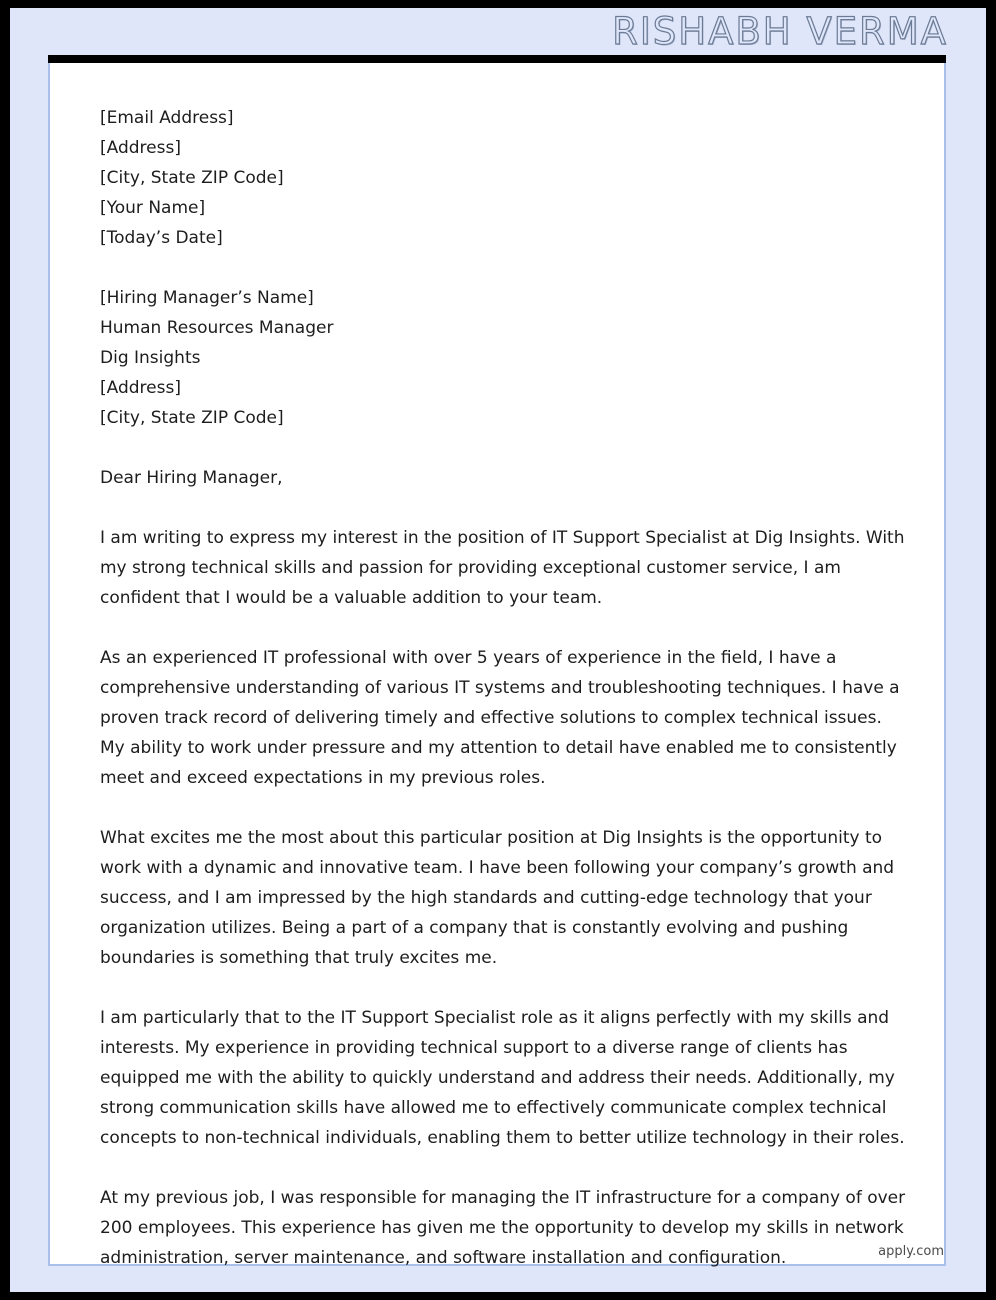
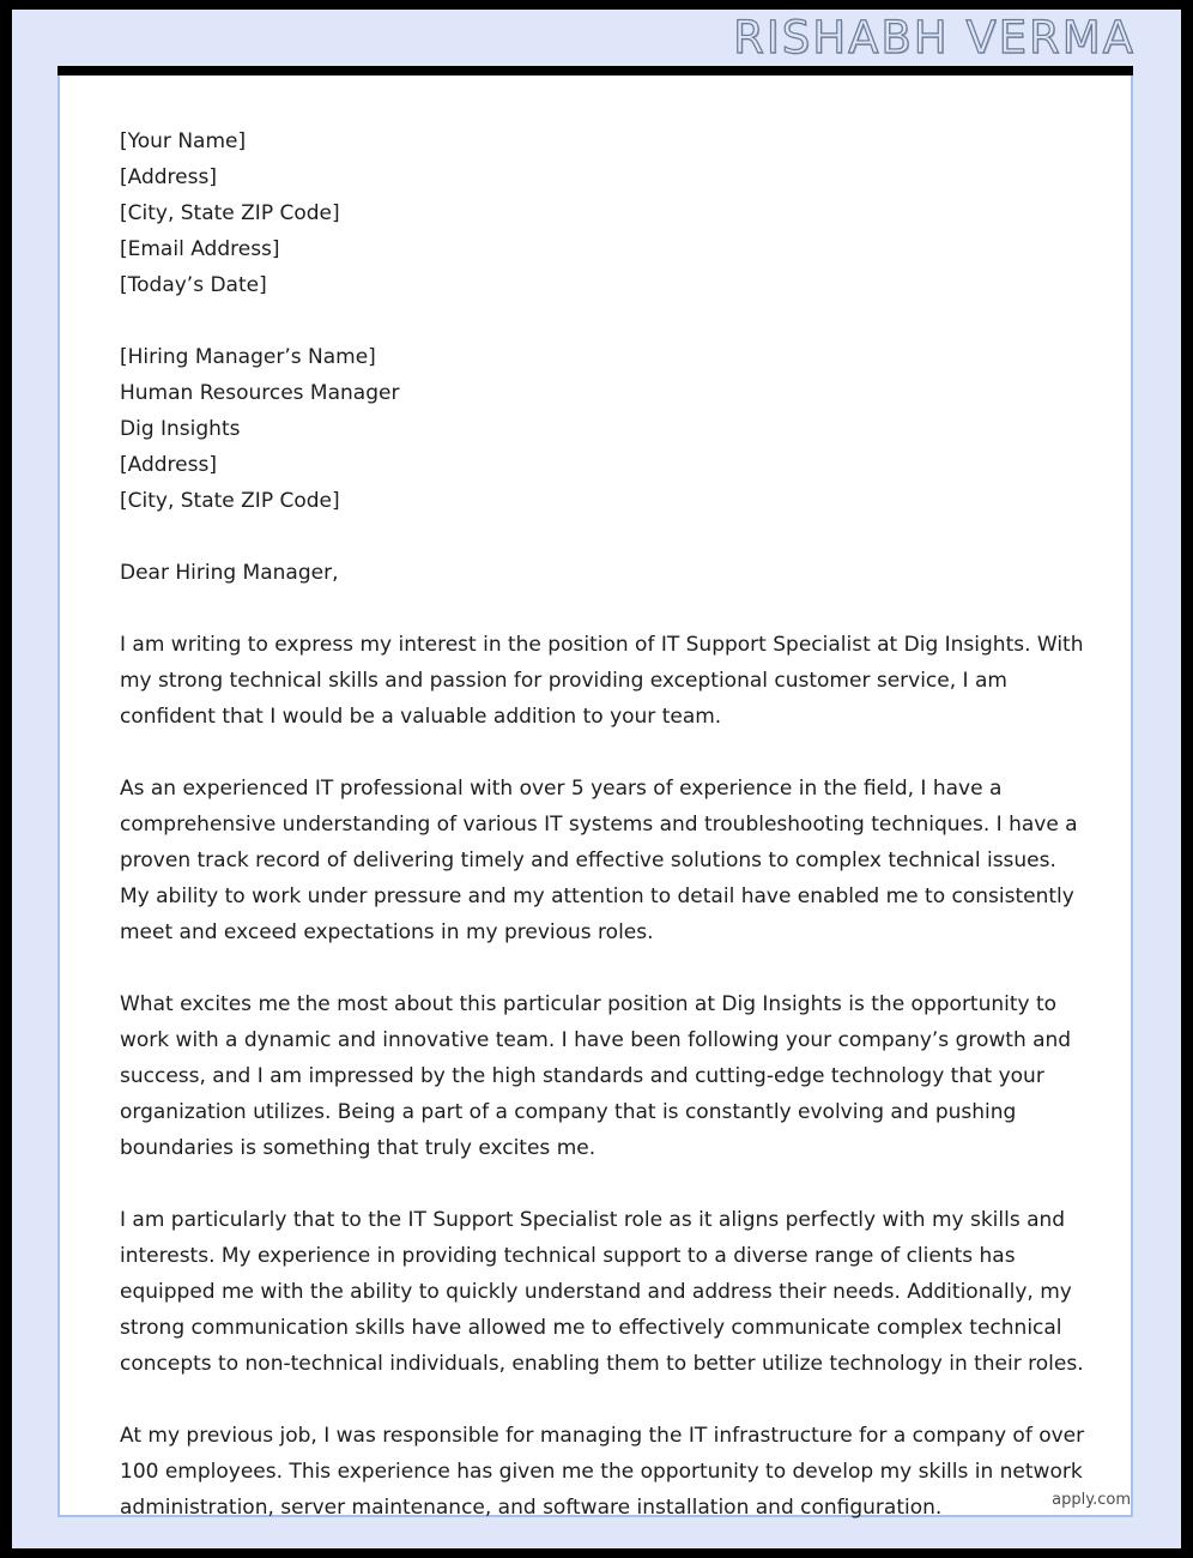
  RISHABH VERMA
- [Email Address]
+ [Your Name]
  [Address]
  [City, State ZIP Code]
- [Your Name]
+ [Email Address]
  [Today’s Date]
  [Hiring Manager’s Name]
  Human Resources Manager
  Dig Insights
  [Address]
  [City, State ZIP Code]
  Dear Hiring Manager,
  I am writing to express my interest in the position of IT Support Specialist at Dig Insights. With my strong technical skills and passion for providing exceptional customer service, I am confident that I would be a valuable addition to your team.
  As an experienced IT professional with over 5 years of experience in the field, I have a comprehensive understanding of various IT systems and troubleshooting techniques. I have a proven track record of delivering timely and effective solutions to complex technical issues. My ability to work under pressure and my attention to detail have enabled me to consistently meet and exceed expectations in my previous roles.
  What excites me the most about this particular position at Dig Insights is the opportunity to work with a dynamic and innovative team. I have been following your company’s growth and success, and I am impressed by the high standards and cutting-edge technology that your organization utilizes. Being a part of a company that is constantly evolving and pushing boundaries is something that truly excites me.
  I am particularly that to the IT Support Specialist role as it aligns perfectly with my skills and interests. My experience in providing technical support to a diverse range of clients has equipped me with the ability to quickly understand and address their needs. Additionally, my strong communication skills have allowed me to effectively communicate complex technical concepts to non-technical individuals, enabling them to better utilize technology in their roles.
- At my previous job, I was responsible for managing the IT infrastructure for a company of over 200 employees. This experience has given me the opportunity to develop my skills in network administration, server maintenance, and software installation and configuration.
+ At my previous job, I was responsible for managing the IT infrastructure for a company of over 100 employees. This experience has given me the opportunity to develop my skills in network administration, server maintenance, and software installation and configuration.
  apply.com
